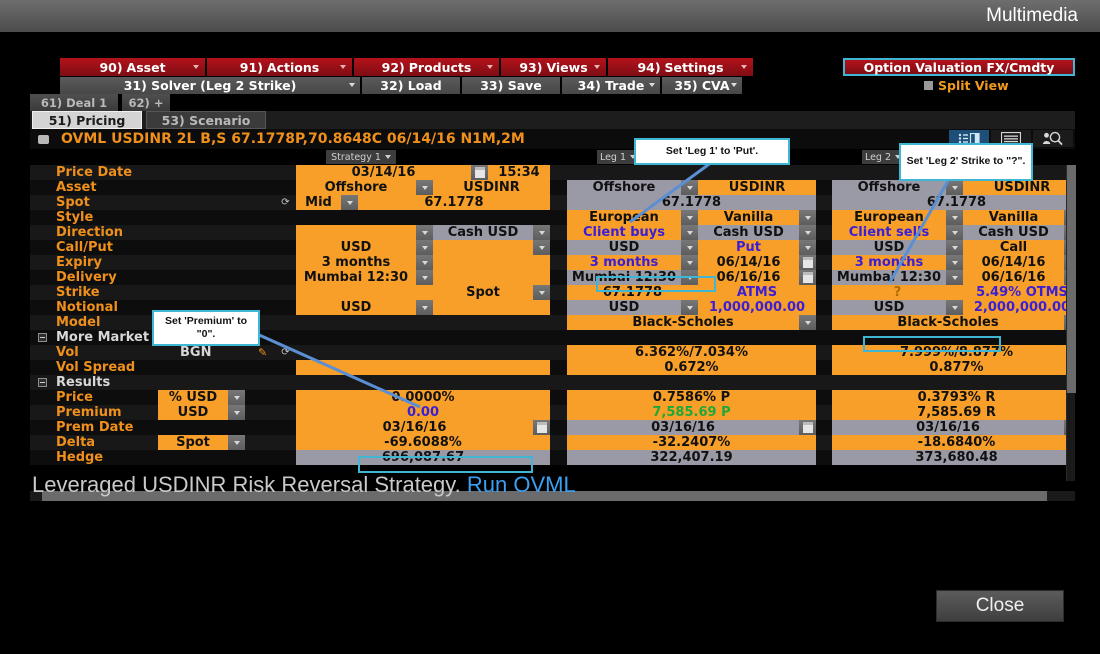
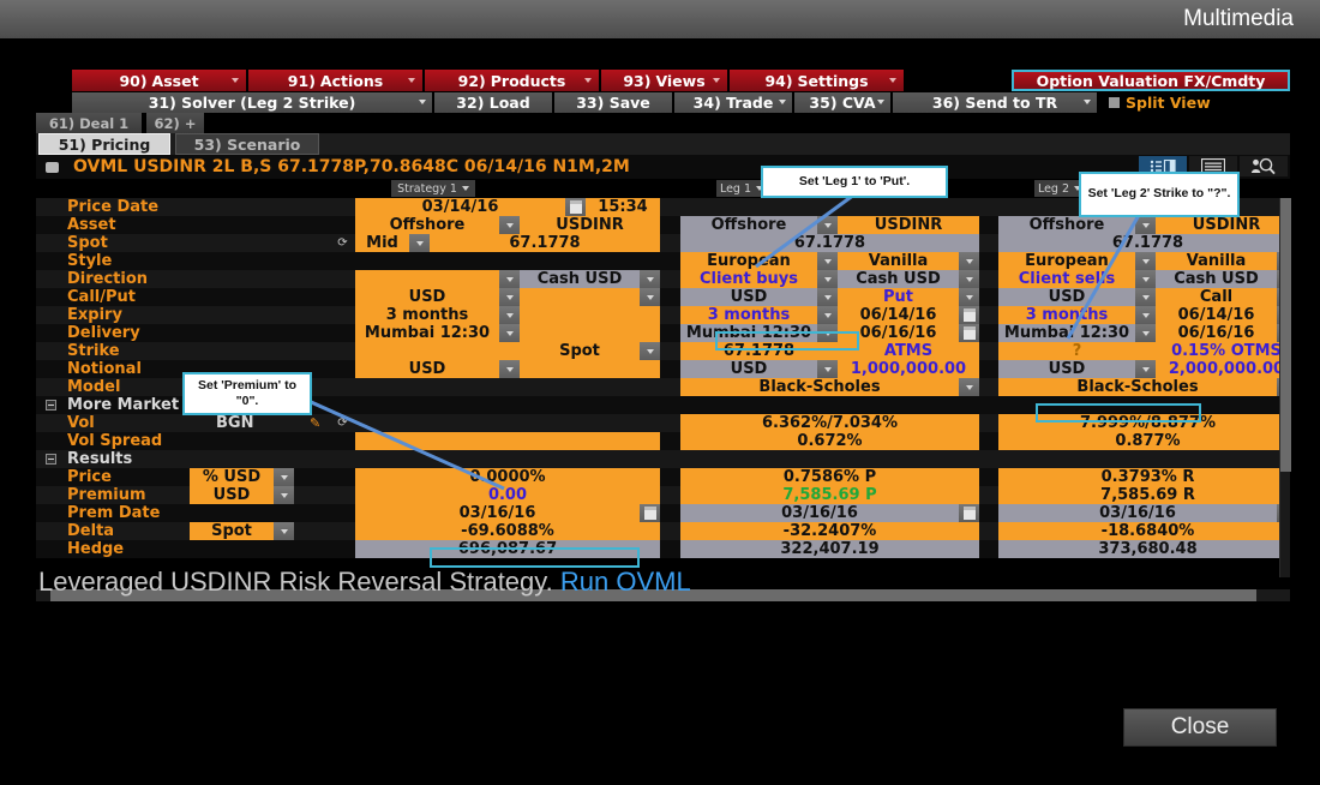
  Multimedia
  90)
  Asset
  91)
  Actions
  92)
  Products
  93)
  Views
  94)
  Settings
  Option Valuation FX/Cmdty
  31) Solver (Leg 2 Strike)
  32) Load
  33) Save
  34) Trade
  35) CVA
+ 36) Send to TR
  Split View
  61)
  Deal 1
  62)
  +
  51)
  Pricing
  53)
  Scenario
  OVML USDINR 2L B,S 67.1778P,70.8648C 06/14/16 N1M,2M
  Strategy 1
  Leg 1
  Leg 2
  Price Date
  03/14/16
  15:34
  Asset
  Offshore
  USDINR
  Offshore
  USDINR
  Offshore
  USDINR
  Spot
  ⟳
  Mid
  67.1778
  67.1778
  67.1778
  Style
  Europan
  Vanilla
  European
  Vanilla
  Direction
  Cash USD
  Client buys
  Cash USD
  Client sels
  Cash USD
  Call/Put
  USD
  USD
  Put
  USD
  Call
  Expiry
  3 months
  3 months
  06/14/16
  3 months
  06/14/16
  Delivery
  Mumbai 12:30
  Mumbai 12:30
  06/16/16
  Mumba 12:30
  06/16/16
  Strike
  Spot
  67.1778
  ATMS
  ?
- 5.49% OTMS
+ 0.15% OTMS
  Notional
  USD
  USD
  1,000,000.00
  USD
  2,000,000.0
  Model
  Black-Scholes
  Black-Scholes
  More Market
  Vol
  BGN
  ✎
  ⟳
  6.362%/7.034%
  7.999%/8.877%
  Vol Spread
  0.672%
  0.877%
  Results
  Price
  % USD
  .0000%
  0.7586% P
  0.3793% R
  Premium
  USD
  0.00
  7,585.69 P
  7,585.69 R
  Prem Date
  03/16/16
  03/16/16
  03/16/16
  Delta
  Spot
  -69.6088%
  -32.2407%
  -18.6840%
  Hedge
  696,087.67
  322,407.19
  373,680.48
  Set 'Leg 1' to 'Put'.
  Set 'Leg 2' Strike to "?".
  Set 'Premium' to "0".
  Leveraged USDINR Risk Reversal Strategy. Run OVML
  Close
